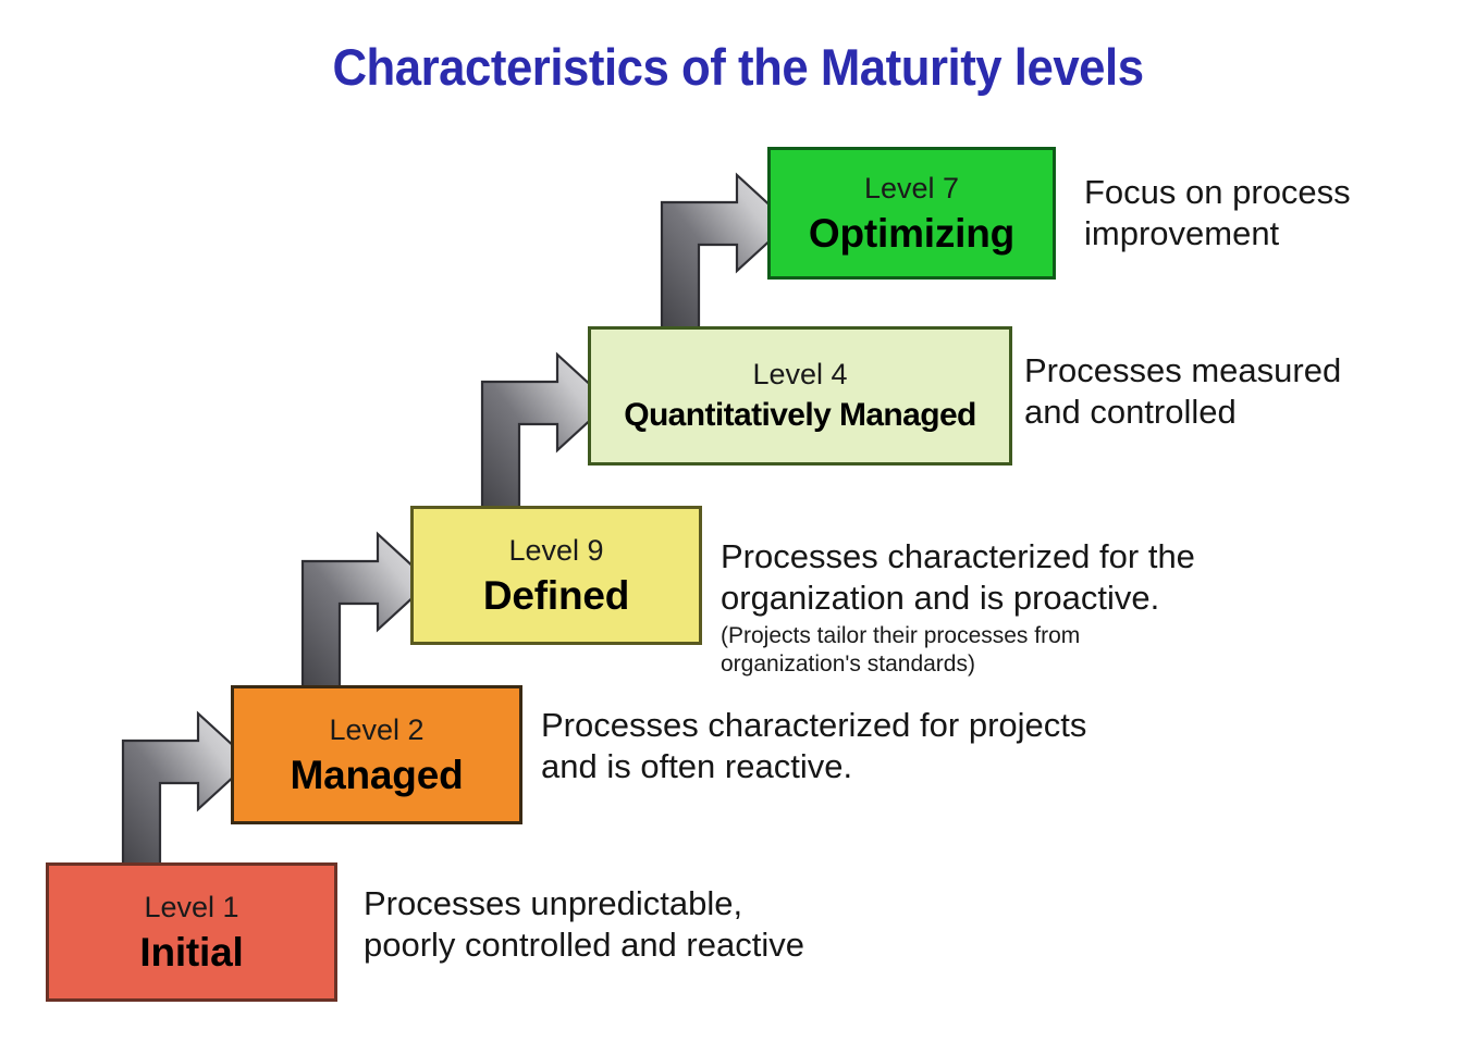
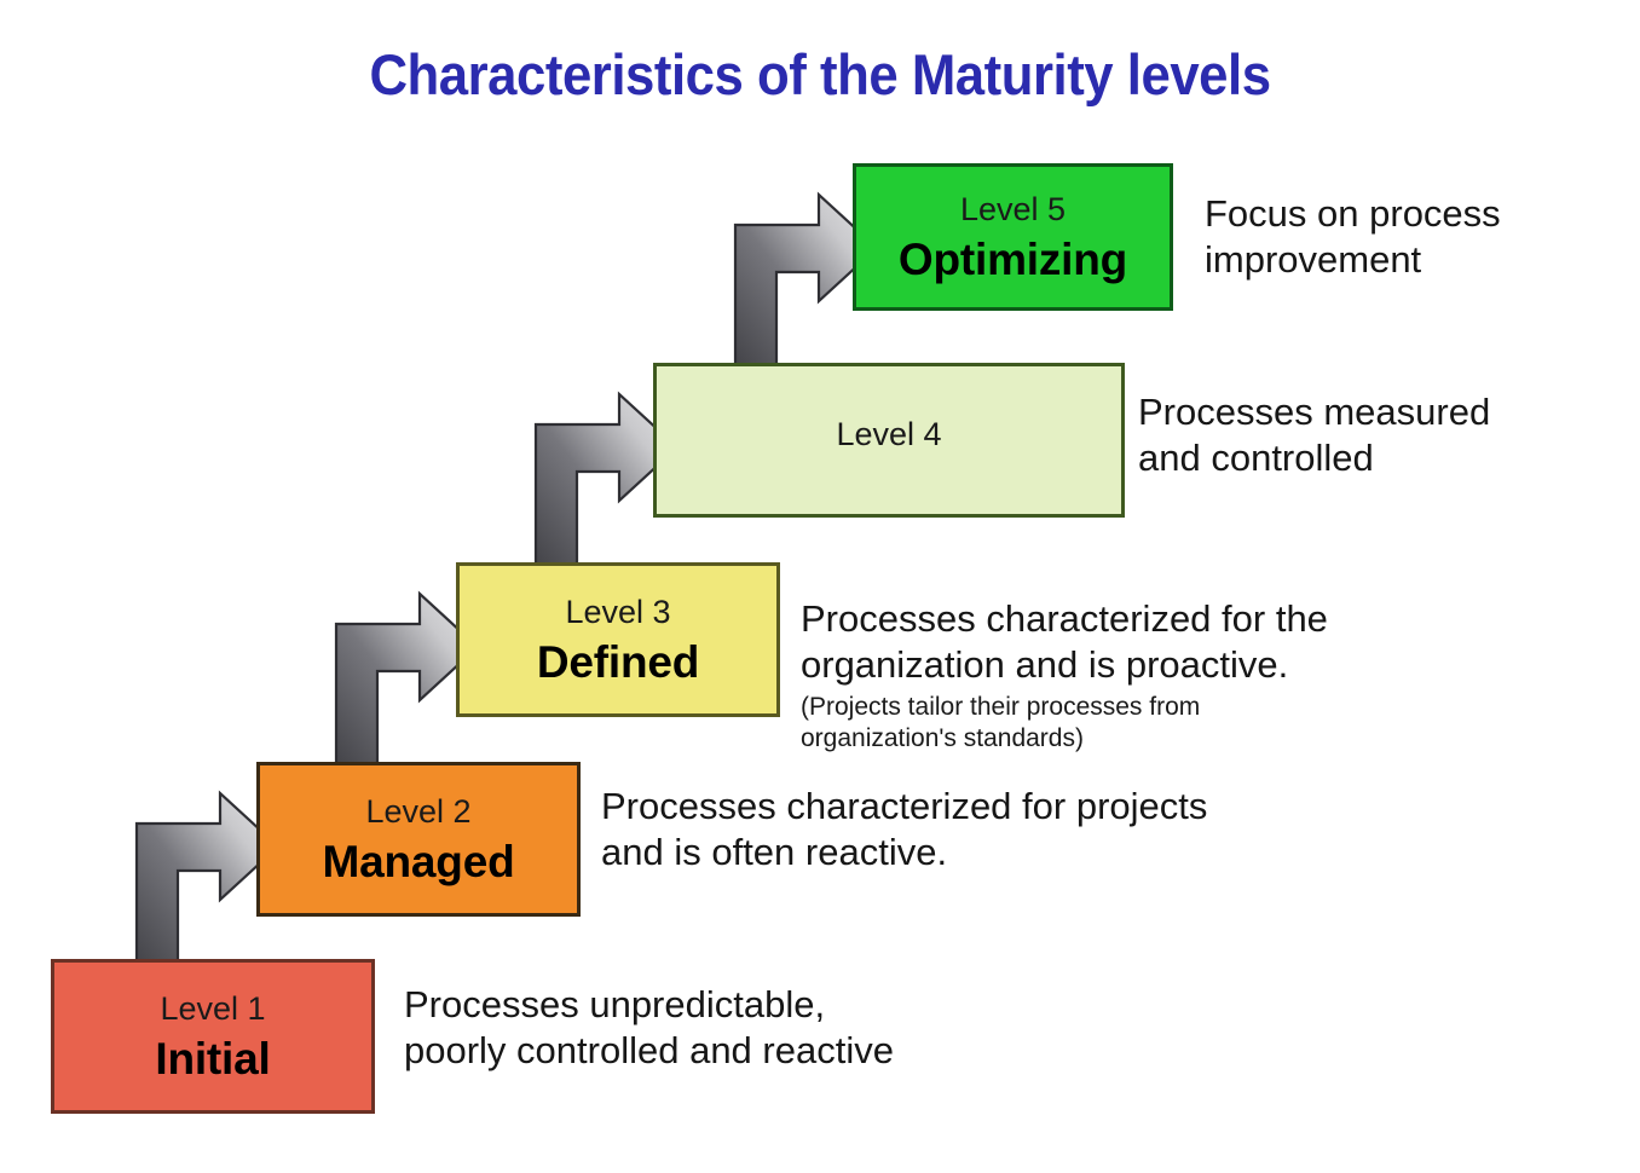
  Characteristics of the Maturity levels
  Level 1
  Initial
  Processes unpredictable,
  poorly controlled and reactive
  Level 2
  Managed
  Processes characterized for projects
  and is often reactive.
- Level 9
+ Level 3
  Defined
  Processes characterized for the
  organization and is proactive.
  (Projects tailor their processes from
  organization's standards)
  Level 4
- Quantitatively Managed
  Processes measured
  and controlled
- Level 7
+ Level 5
  Optimizing
  Focus on process
  improvement
